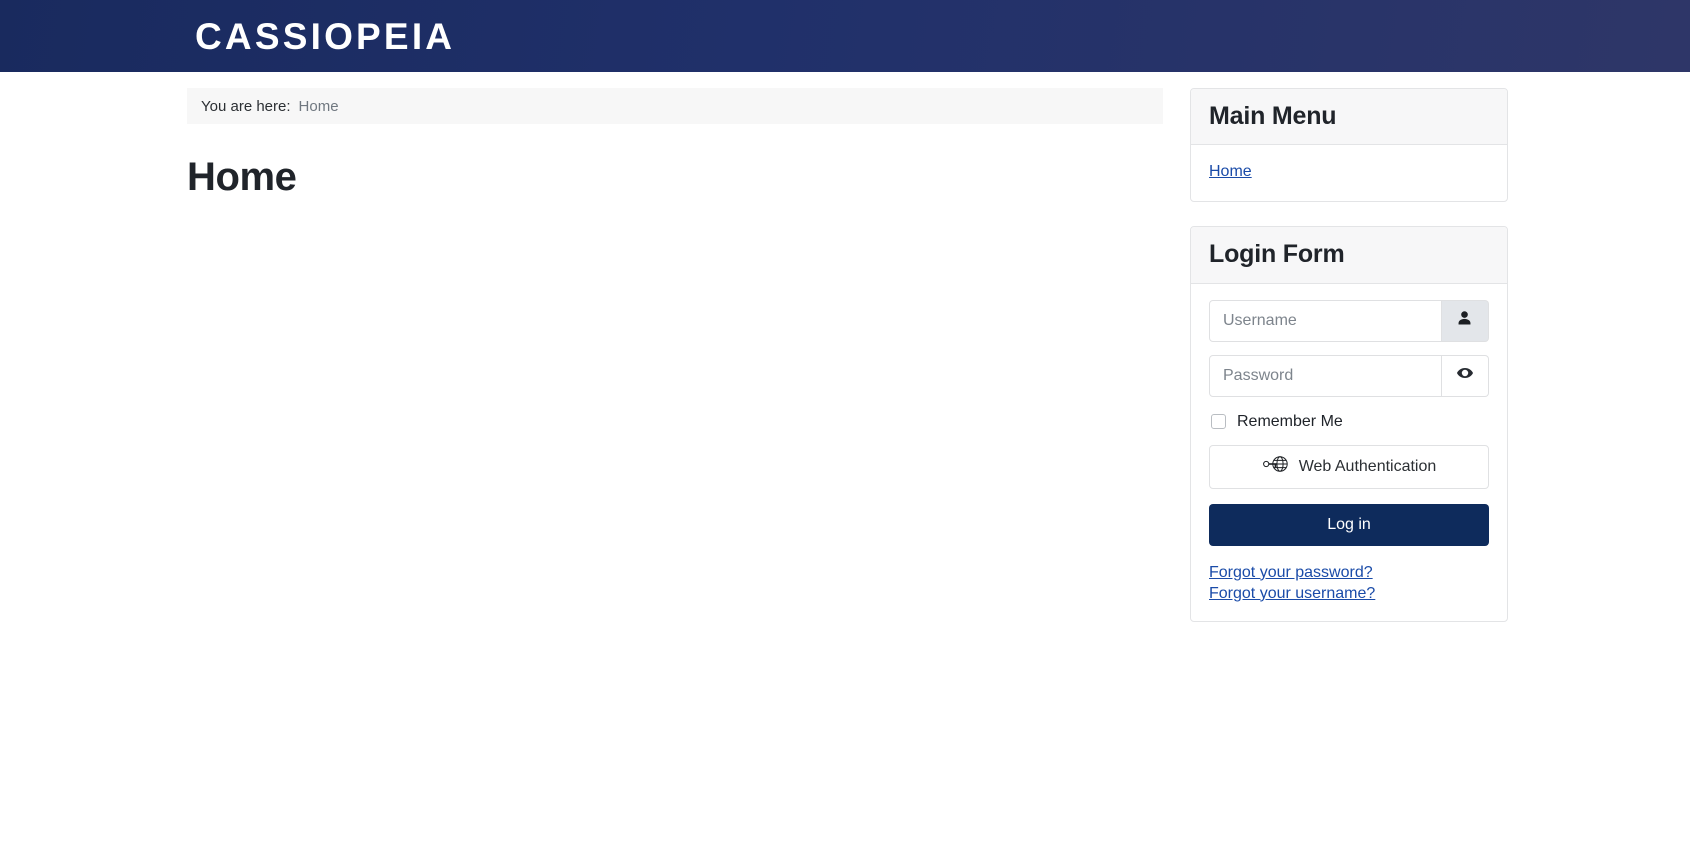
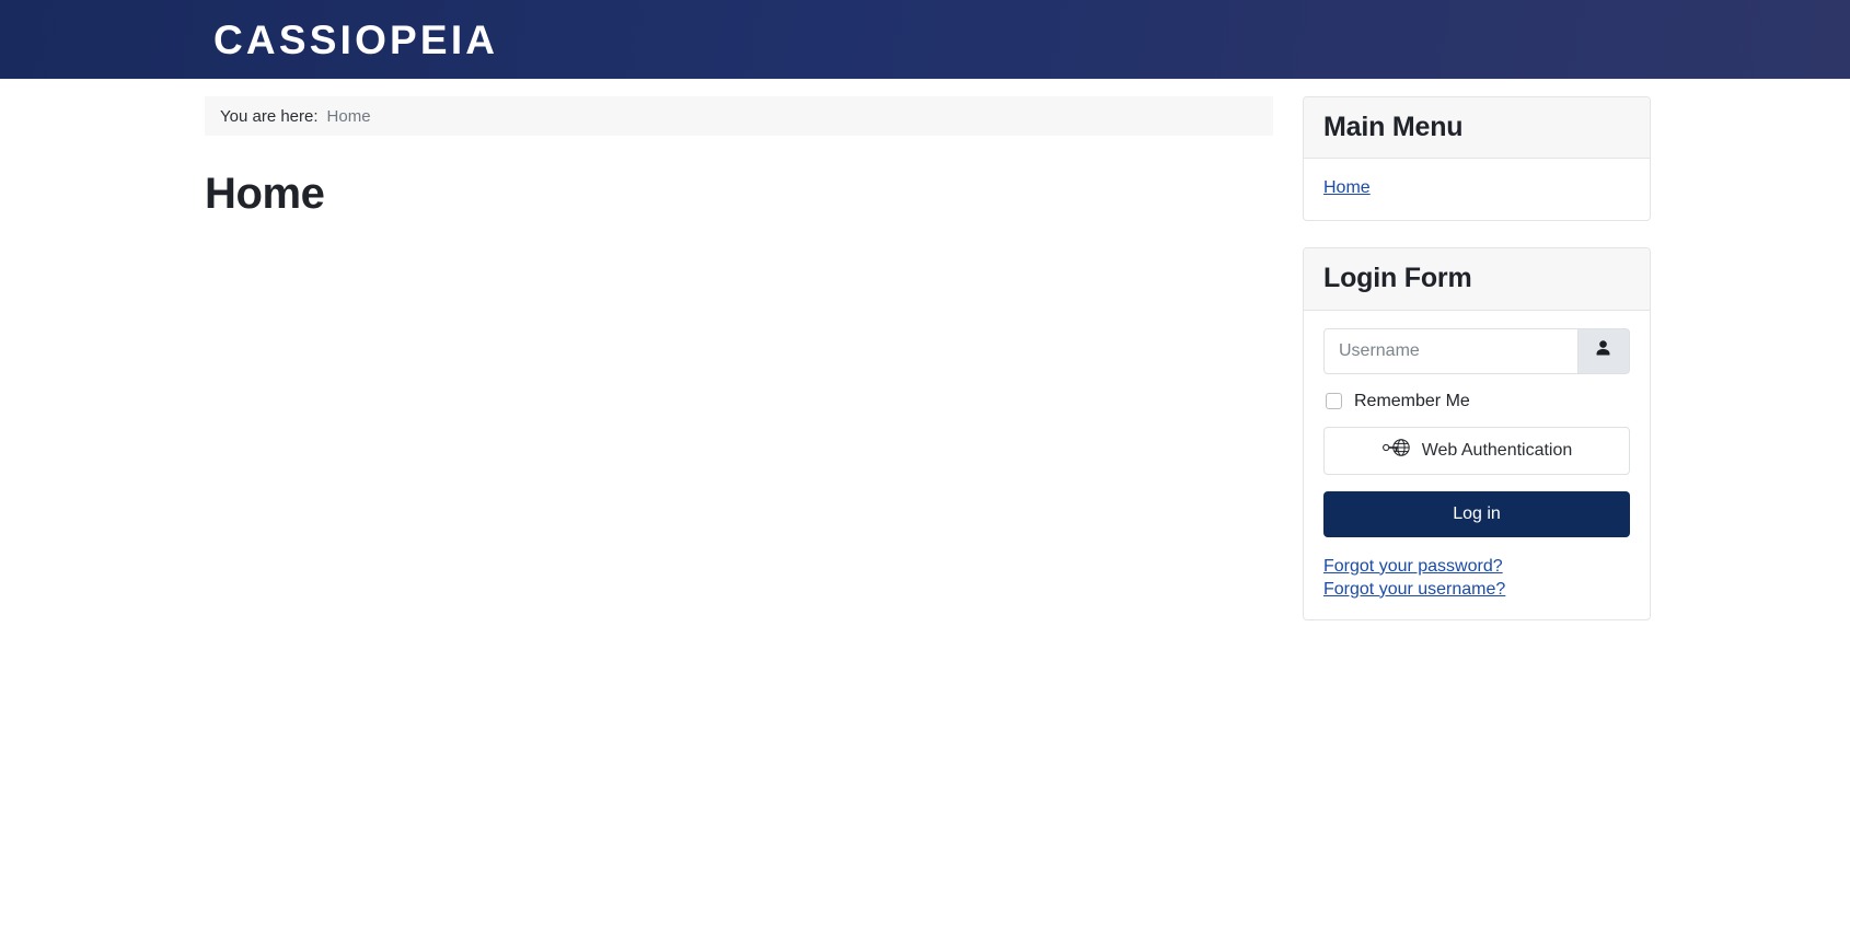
  CASSIOPEIA
  You are here:
  Home
  Home
  Main Menu
  Home
  Login Form
  Username
- Password
  Remember Me
  Web Authentication
  Log in
  Forgot your password?
  Forgot your username?
